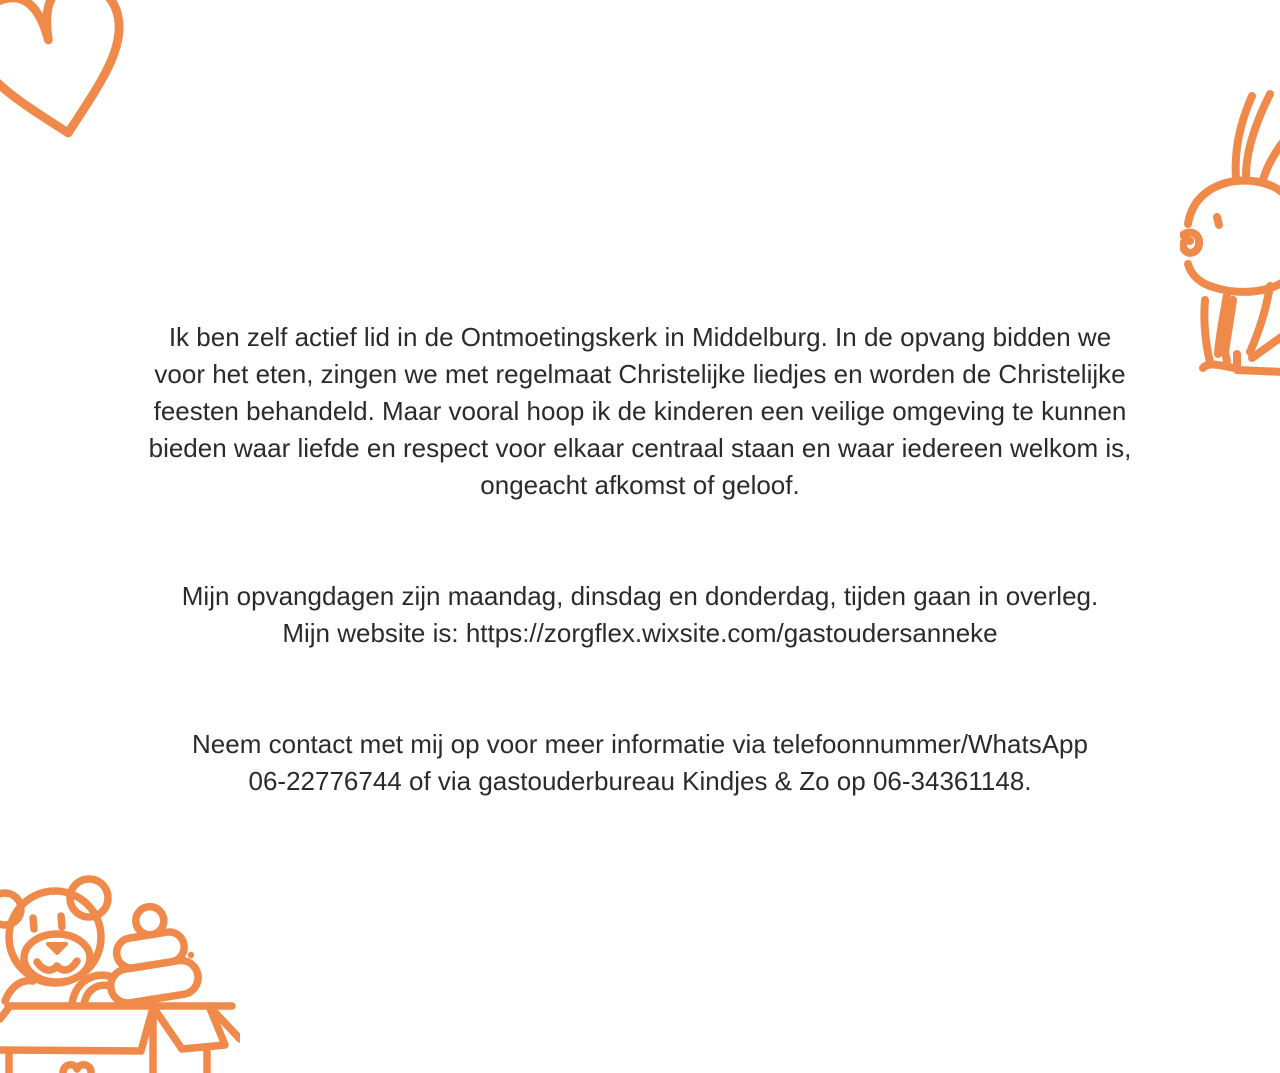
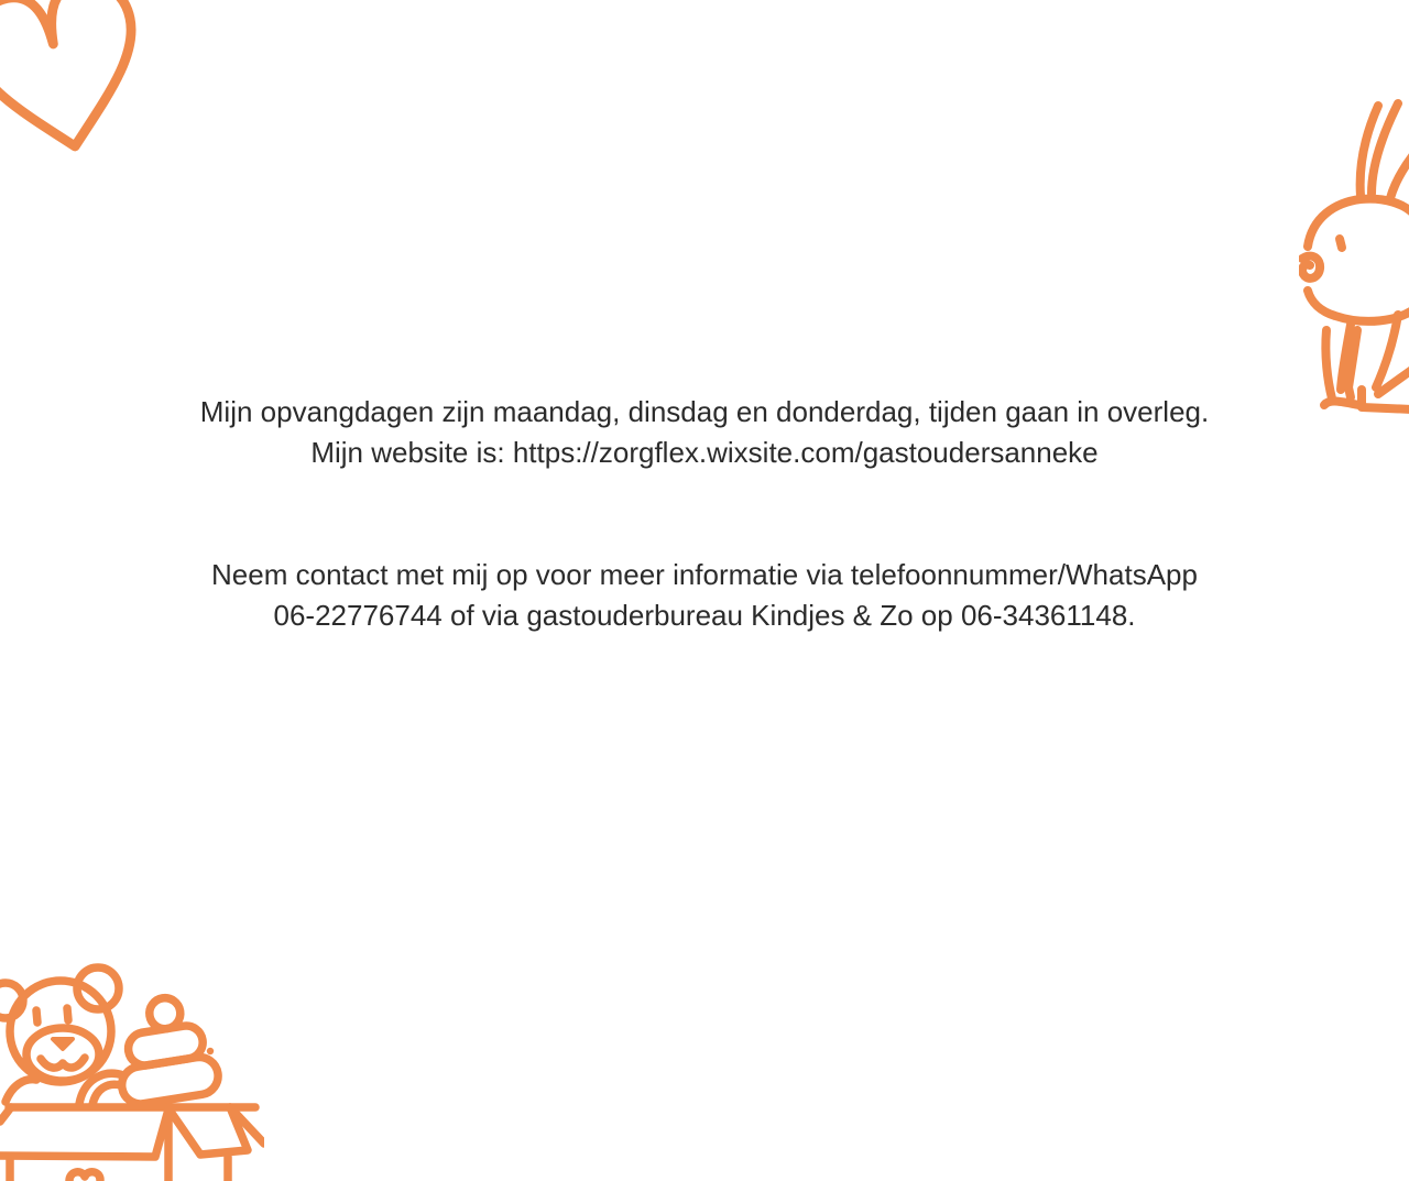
- Ik ben zelf actief lid in de Ontmoetingskerk in Middelburg. In de opvang bidden we
- voor het eten, zingen we met regelmaat Christelijke liedjes en worden de Christelijke
- feesten behandeld. Maar vooral hoop ik de kinderen een veilige omgeving te kunnen
- bieden waar liefde en respect voor elkaar centraal staan en waar iedereen welkom is,
- ongeacht afkomst of geloof.
  Mijn opvangdagen zijn maandag, dinsdag en donderdag, tijden gaan in overleg.
  Mijn website is: https://zorgflex.wixsite.com/gastoudersanneke
  Neem contact met mij op voor meer informatie via telefoonnummer/WhatsApp
  06-22776744 of via gastouderbureau Kindjes & Zo op 06-34361148.
